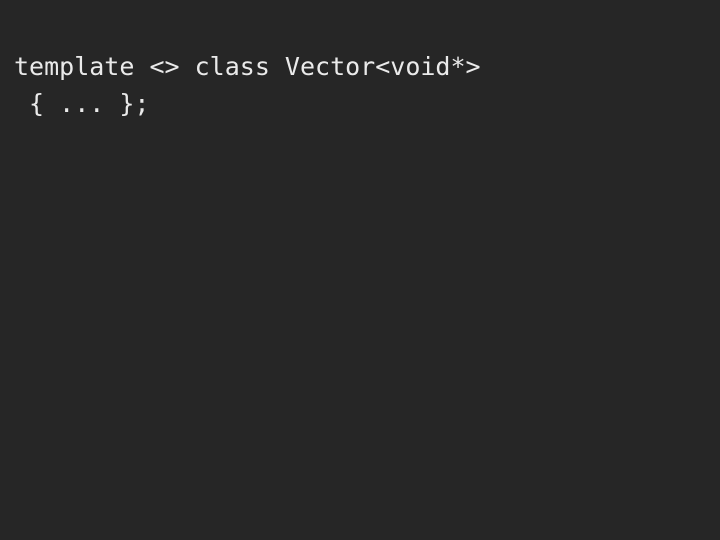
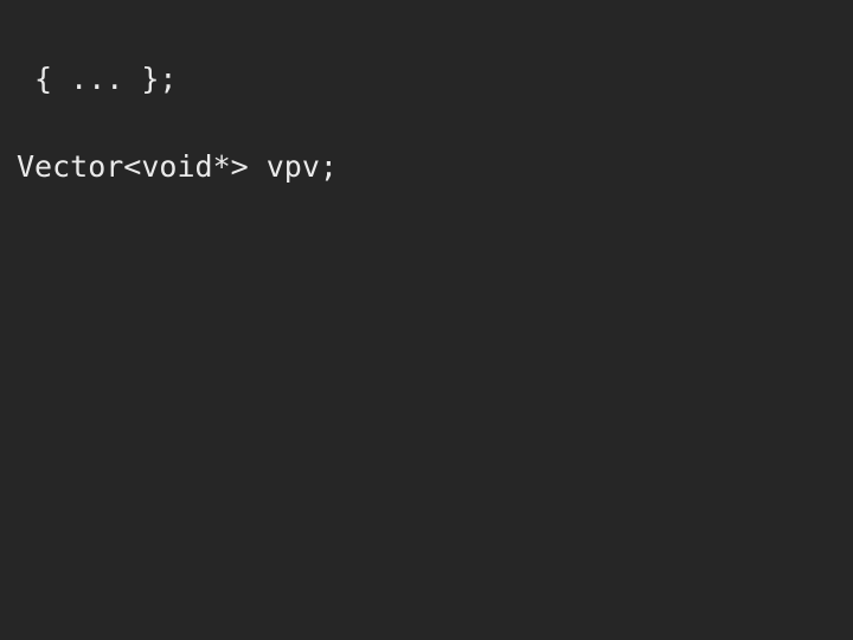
- template <> class Vector<void*>
  { ... };
+ Vector<void*> vpv;
